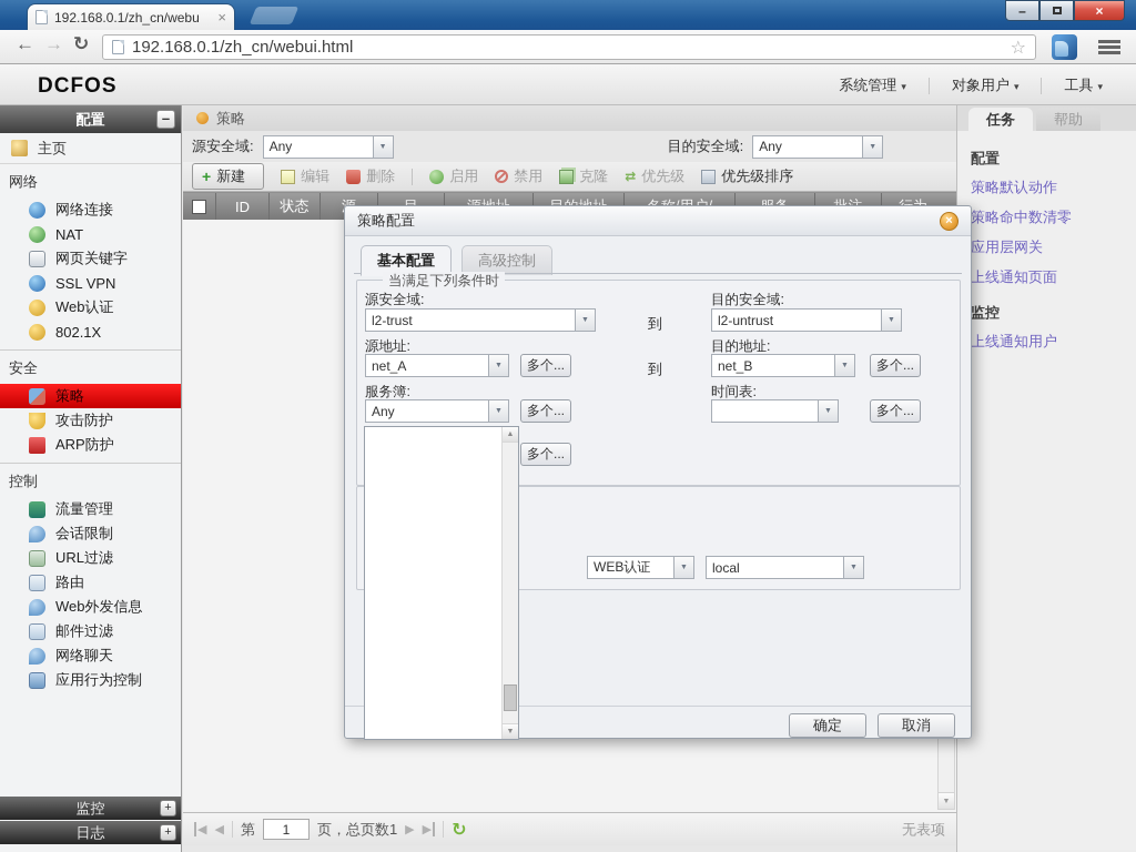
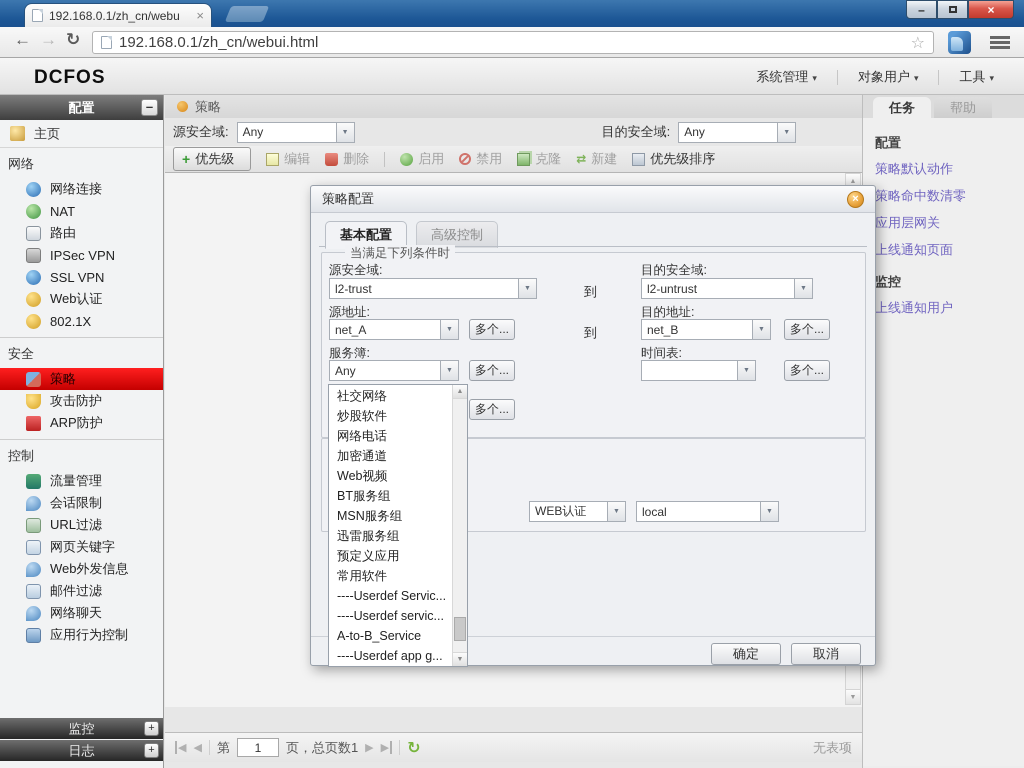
  192.168.0.1/zh_cn/webu
  ×
  –
  ×
  ←
  →
  ↻
  192.168.0.1/zh_cn/webui.html
  ☆
  DCFOS
  系统管理
  对象用户
  工具
  配置
  –
  主页
  网络
  网络连接
  NAT
- 网页关键字
+ 路由
+ IPSec VPN
  SSL VPN
  Web认证
  802.1X
  安全
  策略
  攻击防护
  ARP防护
  控制
  流量管理
  会话限制
  URL过滤
- 路由
+ 网页关键字
  Web外发信息
  邮件过滤
  网络聊天
  应用行为控制
  监控
  +
  日志
  +
  策略
  源安全域:
  Any
  目的安全域:
  Any
  +
- 新建
+ 优先级
  编辑
  删除
  启用
  禁用
  克隆
  ⇄
- 优先级
+ 新建
  优先级排序
- ID
- 状态
  ◀
  ◀
  第
  1
  页，总页数1
  ▶
  ▶
  ↻
  无表项
  任务
  帮助
  配置
  策略默认动作
  策略命中数清零
  应用层网关
  上线通知页面
  监控
  上线通知用户
  策略配置
  ×
  基本配置
  高级控制
  当满足下列条件时
  源安全域:
  l2-trust
  到
  目的安全域:
  l2-untrust
  源地址:
  net_A
  多个...
  到
  目的地址:
  net_B
  多个...
  服务簿:
  Any
  多个...
  时间表:
  多个...
  多个...
  WEB认证
  local
+ 社交网络
+ 炒股软件
+ 网络电话
+ 加密通道
+ Web视频
+ BT服务组
+ MSN服务组
+ 迅雷服务组
+ 预定义应用
+ 常用软件
+ ----Userdef Servic...
+ ----Userdef servic...
+ A-to-B_Service
+ ----Userdef app g...
  确定
  取消
